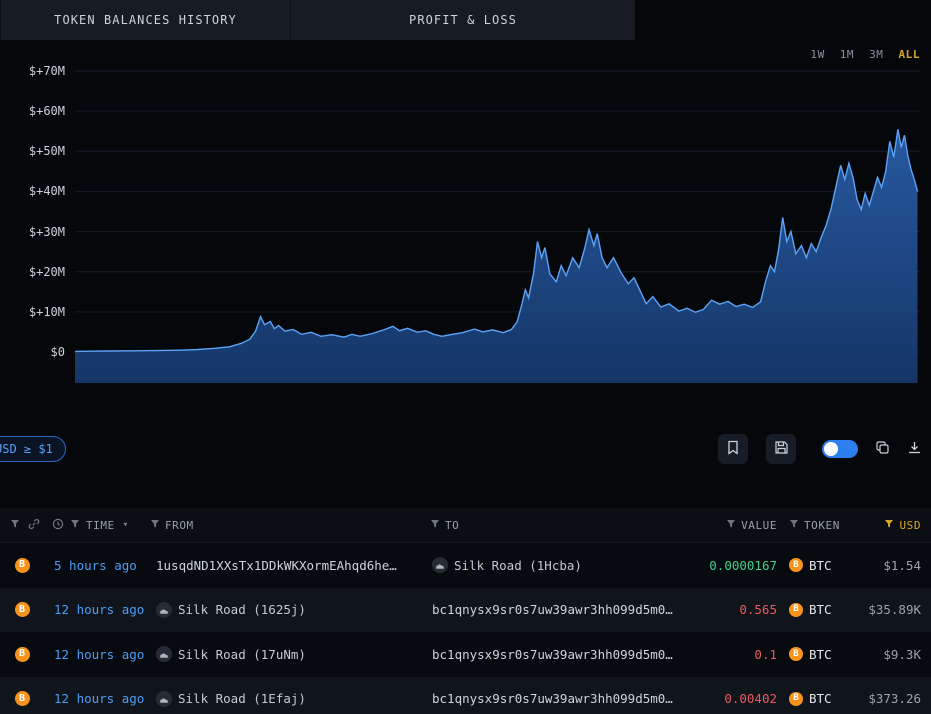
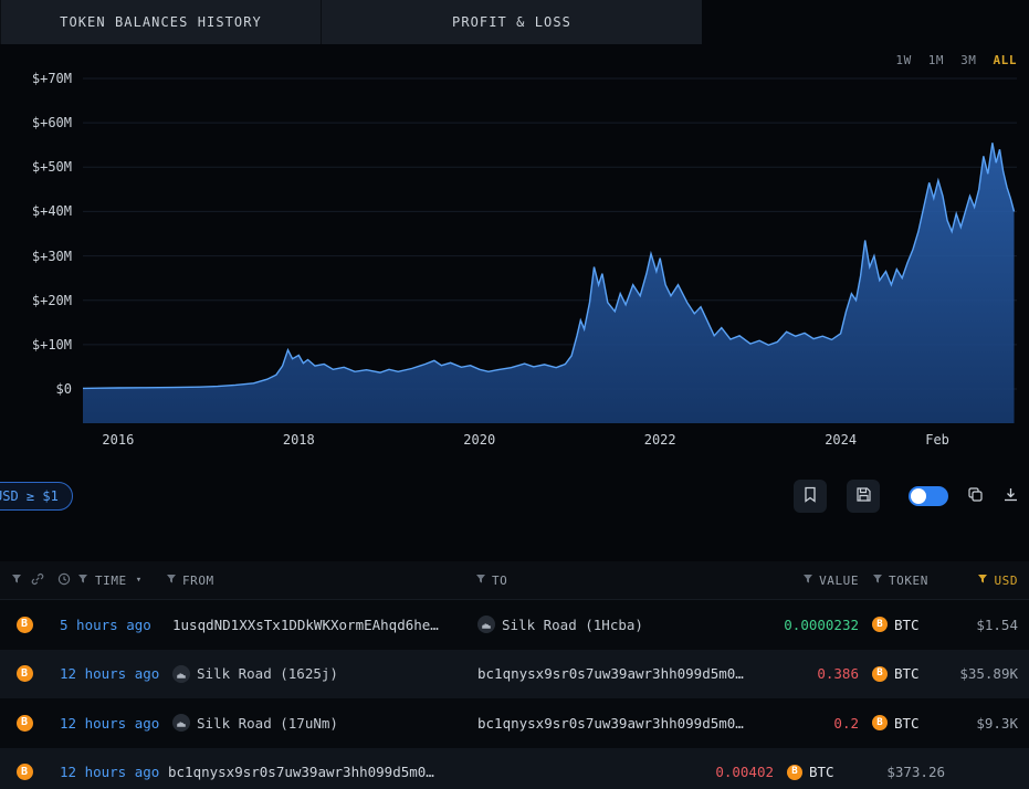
  TOKEN BALANCES HISTORY
  PROFIT & LOSS
  1W
  1M
  3M
  ALL
  $+70M
  $+60M
  $+50M
  $+40M
  $+30M
  $+20M
  $+10M
  $0
+ 2016
+ 2018
+ 2020
+ 2022
+ 2024
+ Feb
  SD ≥ $1
  TIME
  ▾
  FROM
  TO
  VALUE
  TOKEN
  USD
  B
  5 hours ago
  1usqdND1XXsTx1DDkWKXormEAhqd6he…
  Silk Road (1Hcba)
- 0.0000167
+ 0.0000232
  B
  BTC
  $1.54
  B
  12 hours ago
  Silk Road (1625j)
  bc1qnysx9sr0s7uw39awr3hh099d5m0…
- 0.565
+ 0.386
  B
  BTC
  $35.89K
  B
  12 hours ago
  Silk Road (17uNm)
  bc1qnysx9sr0s7uw39awr3hh099d5m0…
- 0.1
+ 0.2
  B
  BTC
  $9.3K
  B
  12 hours ago
- Silk Road (1Efaj)
  bc1qnysx9sr0s7uw39awr3hh099d5m0…
  0.00402
  B
  BTC
  $373.26
